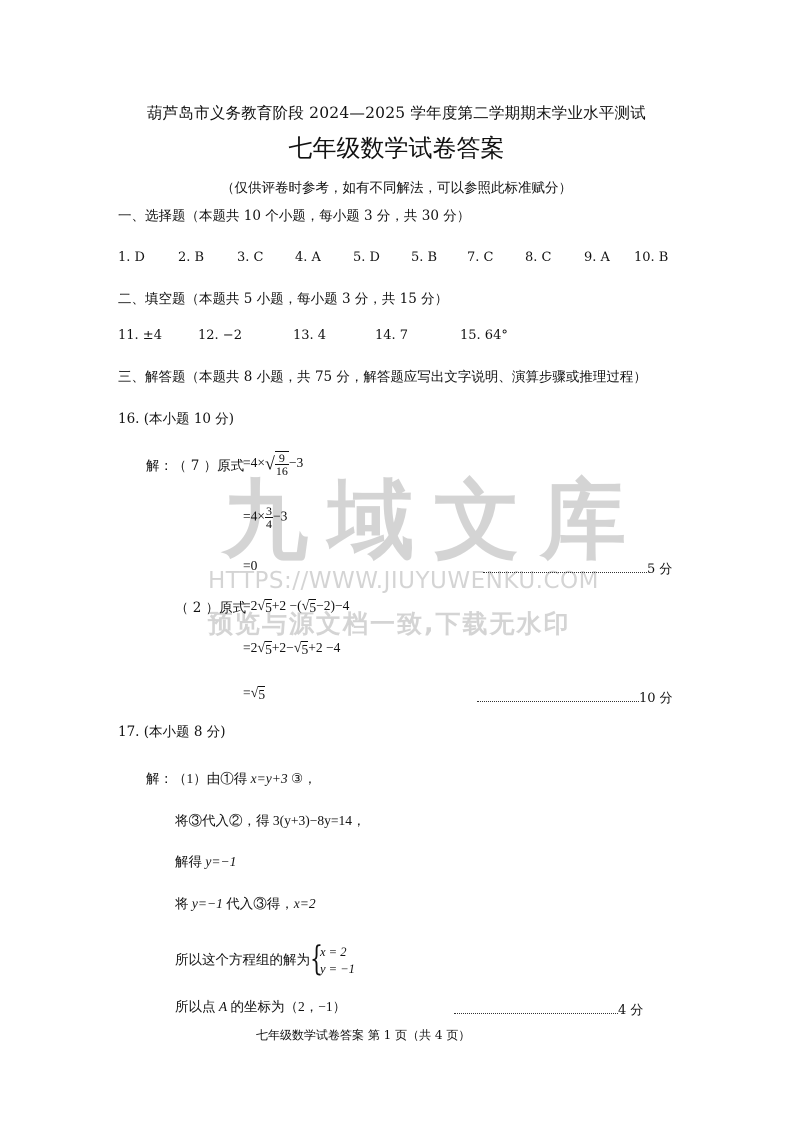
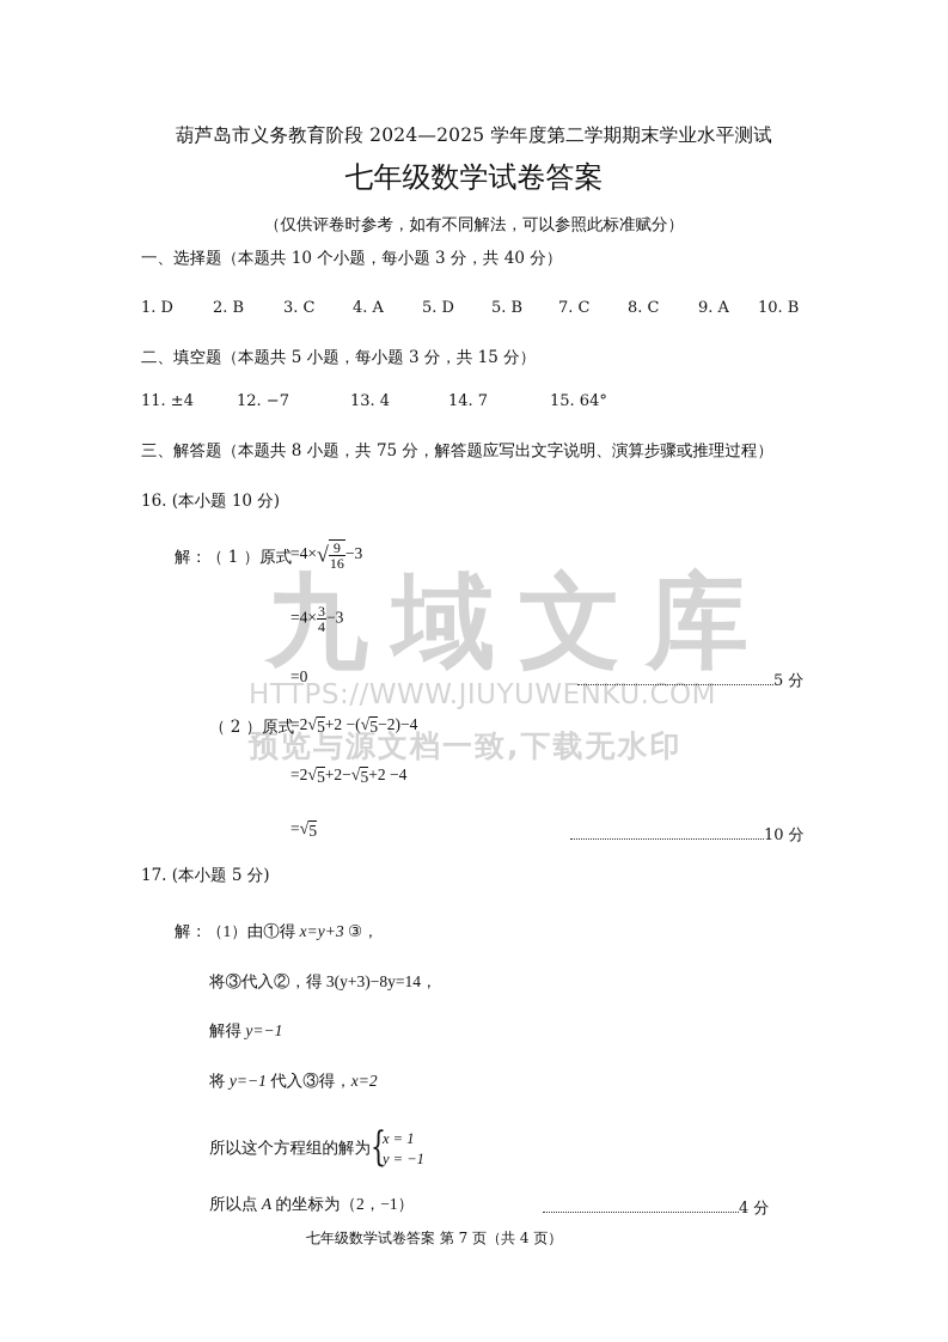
  葫芦岛市义务教育阶段 2024—2025 学年度第二学期期末学业水平测试
  七年级数学试卷答案
  （仅供评卷时参考，如有不同解法，可以参照此标准赋分）
- 一、选择题（本题共 10 个小题，每小题 3 分，共 30 分）
+ 一、选择题（本题共 10 个小题，每小题 3 分，共 40 分）
  1. D
  2. B
  3. C
  4. A
  5. D
  5. B
  7. C
  8. C
  9. A
  10. B
  二、填空题（本题共 5 小题，每小题 3 分，共 15 分）
  11. ±4
- 12. −2
+ 12. −7
  13. 4
  14. 7
  15. 64°
  三、解答题（本题共 8 小题，共 75 分，解答题应写出文字说明、演算步骤或推理过程）
  九域文库
  HTTPS://WWW.JIUYUWENKU.COM
  预览与源文档一致,下载无水印
  16. (本小题 10 分)
- 解：（ 7 ）原式
+ 解：（ 1 ）原式
  =4×√
  9
  16
  −3
  =4×
  3
  4
  −3
  =0
  5 分
  （ 2 ）原式
  =2√5+2 −(√5−2)−4
  =2√5+2−√5+2 −4
  =√5
  10 分
- 17. (本小题 8 分)
+ 17. (本小题 5 分)
  解：（1）由①得 x=y+3 ③，
  将③代入②，得 3(y+3)−8y=14，
  解得 y=−1
  将 y=−1 代入③得，x=2
  所以这个方程组的解为
  {
- x = 2
+ x = 1
  y = −1
  所以点 A 的坐标为（2，−1）
  4 分
- 七年级数学试卷答案 第 1 页（共 4 页）
+ 七年级数学试卷答案 第 7 页（共 4 页）
